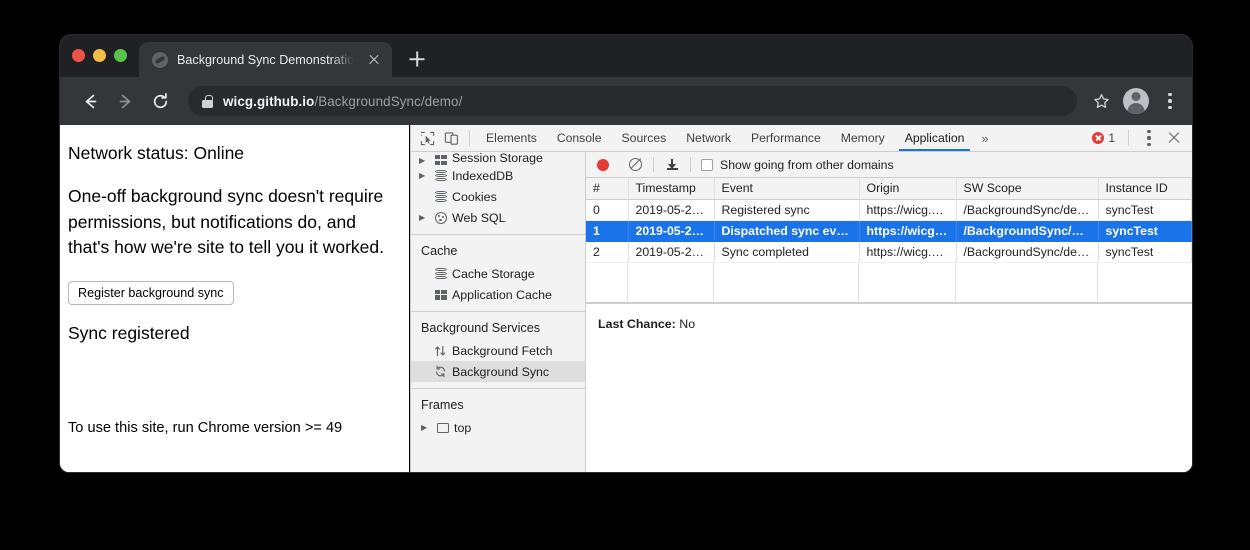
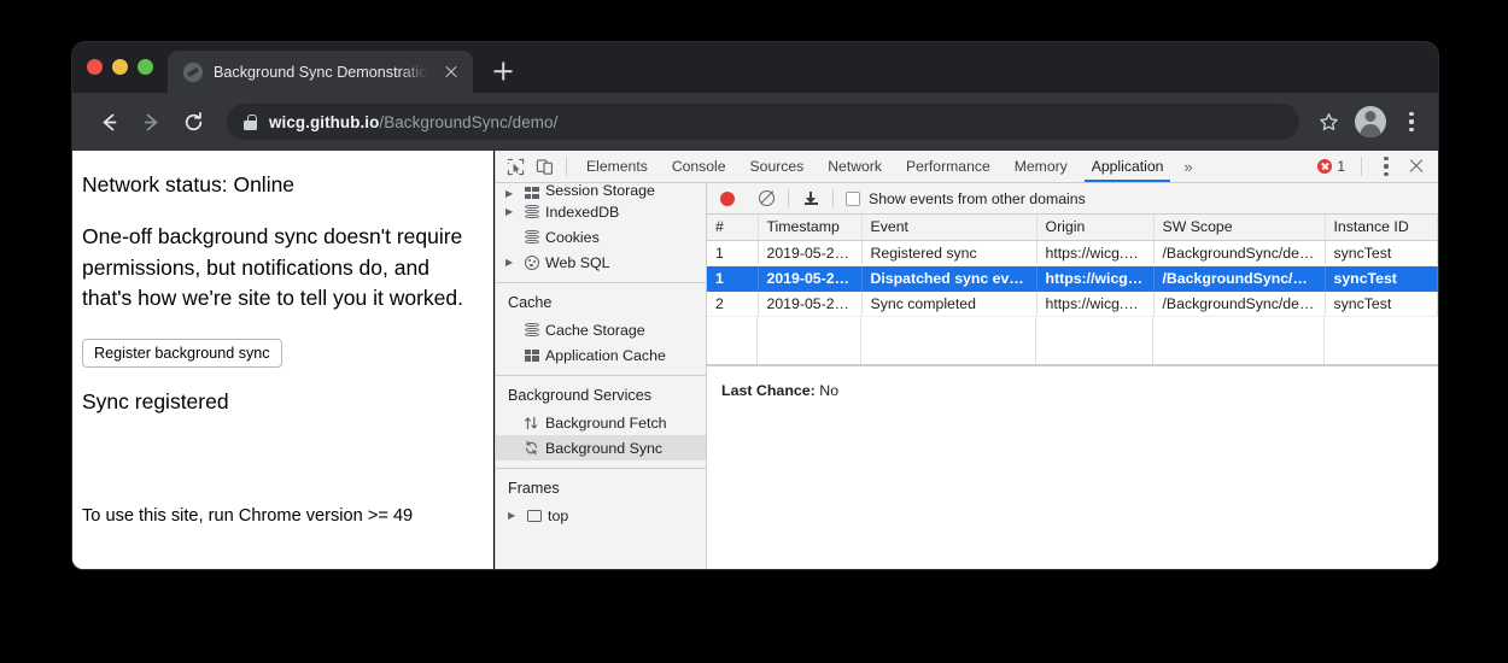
  Background Sync Demonstratio
  wicg.github.io/BackgroundSync/demo/
  Network status: Online
  One-off background sync doesn't require permissions, but notifications do, and that's how we're site to tell you it worked.
  Register background sync
  Sync registered
  To use this site, run Chrome version >= 49
  Elements
  Console
  Sources
  Network
  Performance
  Memory
  Application
  »
  1
  ▶
  Session Storage
  ▶
  IndexedDB
  Cookies
  ▶
  Web SQL
  Cache
  Cache Storage
  Application Cache
  Background Services
  Background Fetch
  Background Sync
  Frames
  ▶
  top
- Show going from other domains
+ Show events from other domains
  #	Timestamp	Event	Origin	SW Scope	Instance ID
- 0	2019-05-2…	Registered sync	https://wicg.…	/BackgroundSync/de…	syncTest
+ 1	2019-05-2…	Registered sync	https://wicg.…	/BackgroundSync/de…	syncTest
  1	2019-05-2…	Dispatched sync event	https://wicg.…	/BackgroundSync/de…	syncTest
  2	2019-05-2…	Sync completed	https://wicg.…	/BackgroundSync/de…	syncTest
  Last Chance: No
